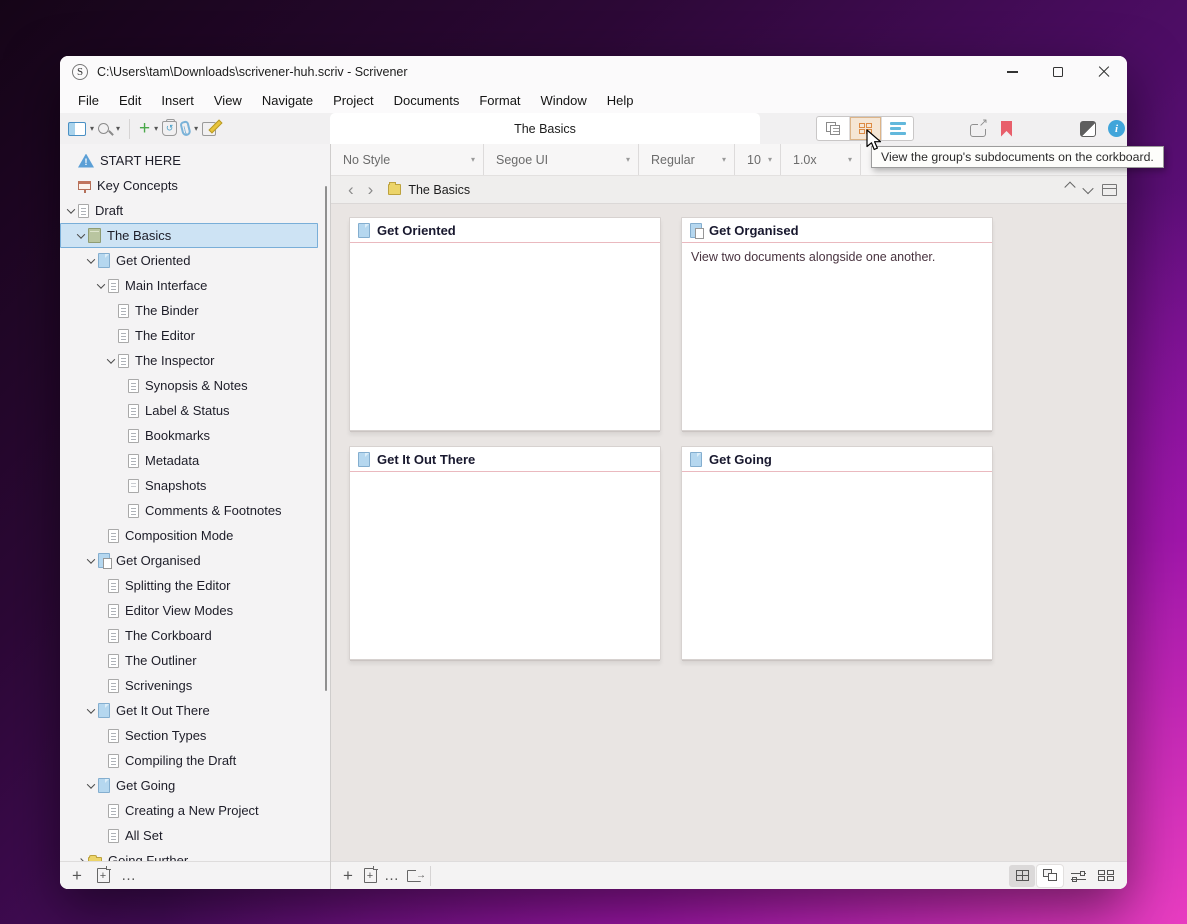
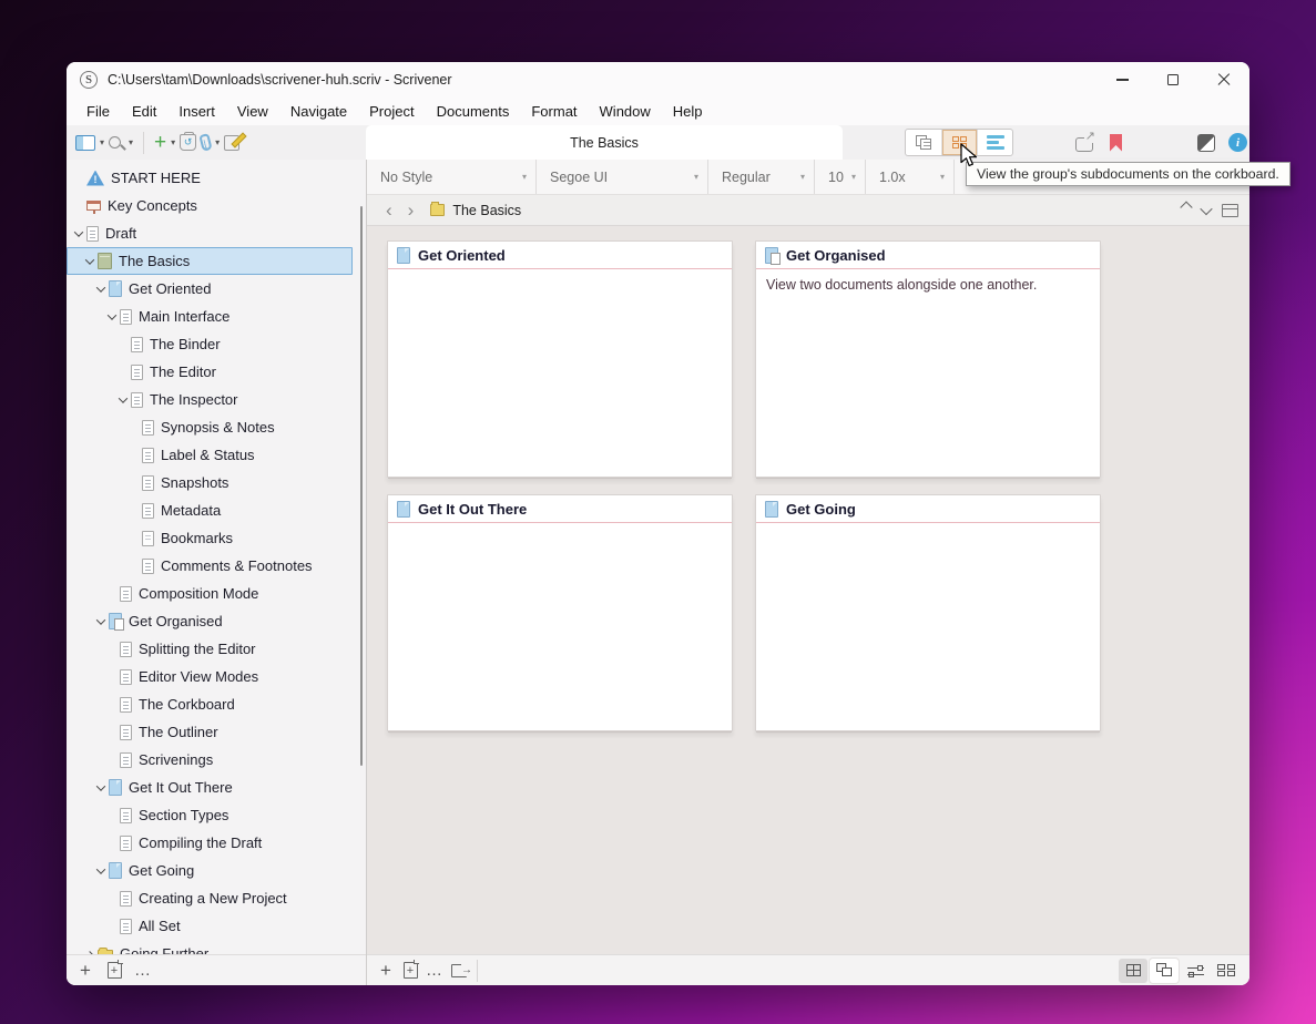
  S
  C:\Users\tam\Downloads\scrivener-huh.scriv - Scrivener
  File
  Edit
  Insert
  View
  Navigate
  Project
  Documents
  Format
  Window
  Help
  The Basics
  START HERE
  Key Concepts
  Draft
  The Basics
  Get Oriented
  Main Interface
  The Binder
  The Editor
  The Inspector
  Synopsis & Notes
  Label & Status
- Bookmarks
+ Snapshots
  Metadata
- Snapshots
+ Bookmarks
  Comments & Footnotes
  Composition Mode
  Get Organised
  Splitting the Editor
  Editor View Modes
  The Corkboard
  The Outliner
  Scrivenings
  Get It Out There
  Section Types
  Compiling the Draft
  Get Going
  Creating a New Project
  All Set
  No Style
  Segoe UI
  Regular
  10
  1.0x
  ‹
  ›
  The Basics
  Get Oriented
  Get Organised
  View two documents alongside one another.
  Get It Out There
  Get Going
  View the group's subdocuments on the corkboard.
